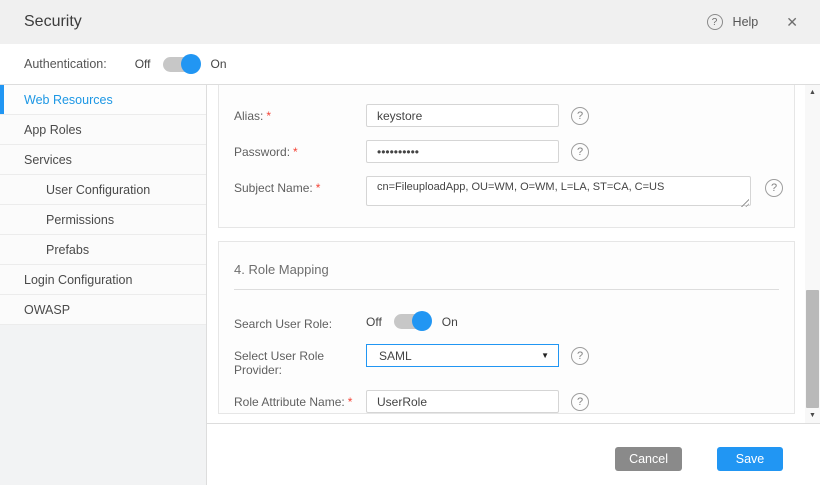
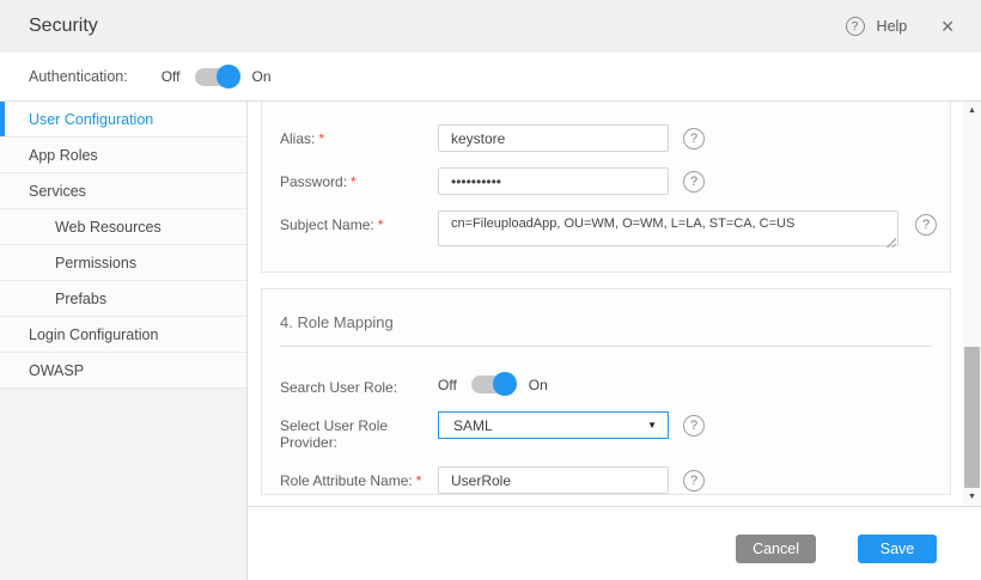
  Security
  ?
  Help
  ✕
  Authentication:
  Off
  On
- Web Resources
+ User Configuration
  App Roles
  Services
- User Configuration
+ Web Resources
  Permissions
  Prefabs
  Login Configuration
  OWASP
  Alias: *
  keystore
  ?
  Password: *
  ••••••••••
  ?
  Subject Name: *
  cn=FileuploadApp, OU=WM, O=WM, L=LA, ST=CA, C=US
  ?
  4. Role Mapping
  Search User Role:
  Off
  On
  Select User Role Provider:
  SAML
  ▼
  ?
  Role Attribute Name: *
  UserRole
  ?
  Cancel
  Save
